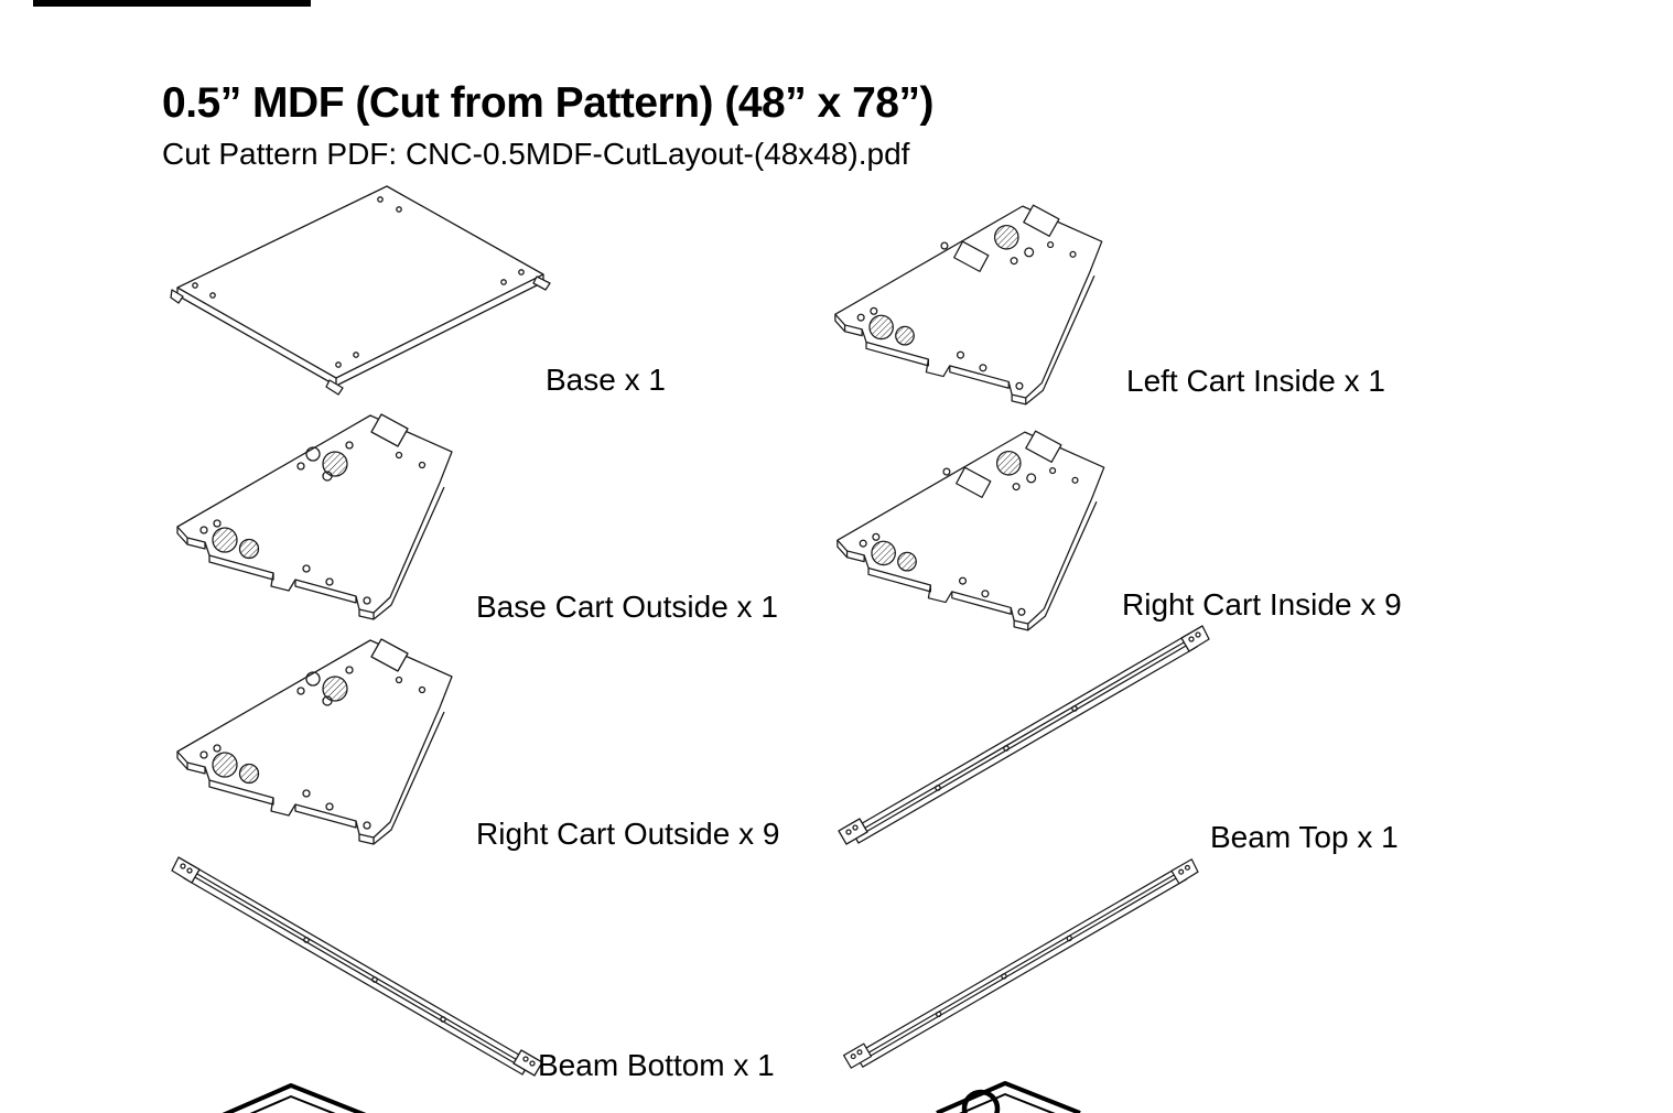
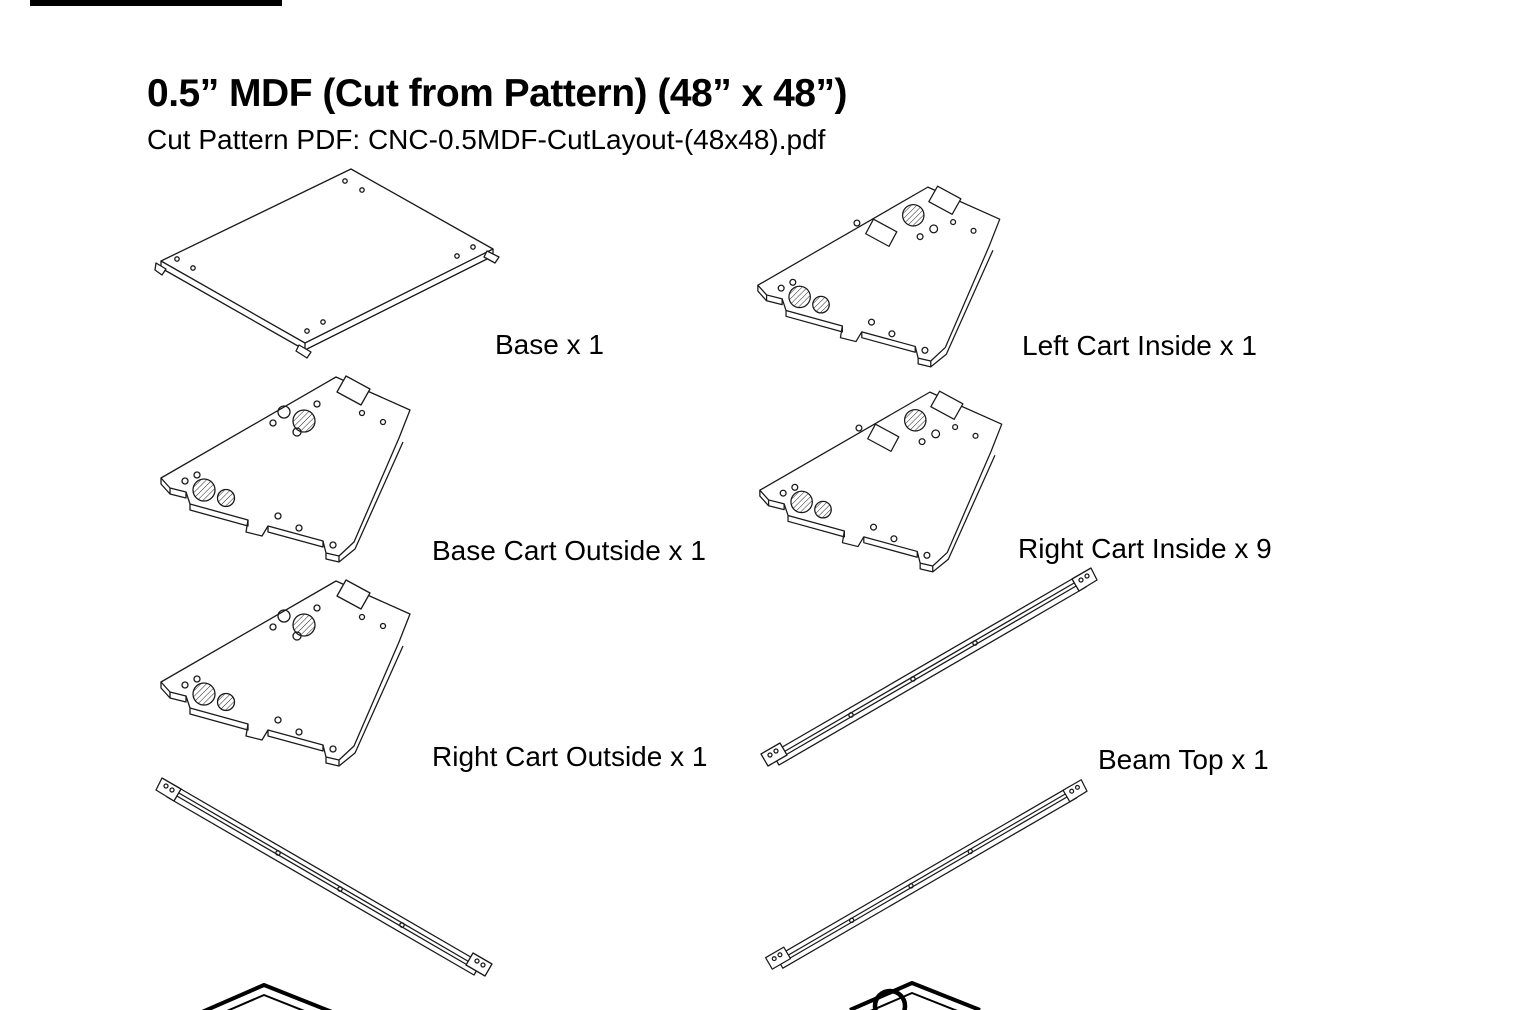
- 0.5” MDF (Cut from Pattern) (48” x 78”)
+ 0.5” MDF (Cut from Pattern) (48” x 48”)
  Cut Pattern PDF: CNC-0.5MDF-CutLayout-(48x48).pdf
  Base x 1
  Left Cart Inside x 1
  Base Cart Outside x 1
  Right Cart Inside x 9
- Right Cart Outside x 9
+ Right Cart Outside x 1
  Beam Top x 1
- Beam Bottom x 1
